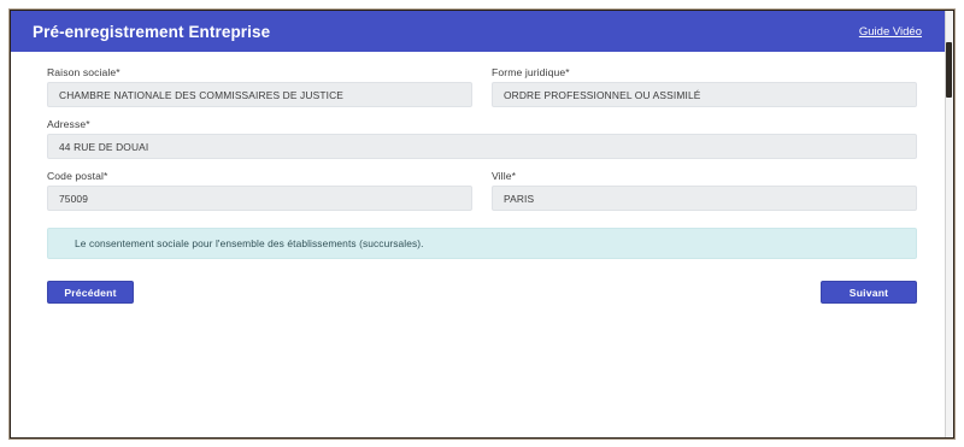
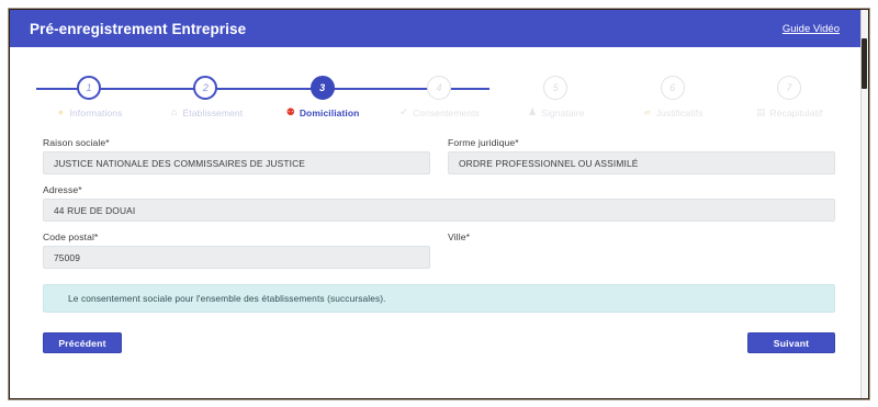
  Pré-enregistrement Entreprise
  Guide Vidéo
+ 1
+ ●
+ Informations
+ 2
+ ⌂
+ Établissement
+ 3
+ ⚉
+ Domiciliation
+ 4
+ ✔
+ 5
+ ♟
+ Signataire
+ 6
+ ▰
+ 7
+ Récapitulatif
  Raison sociale*
- CHAMBRE NATIONALE DES COMMISSAIRES DE JUSTICE
+ JUSTICE NATIONALE DES COMMISSAIRES DE JUSTICE
  Forme juridique*
  ORDRE PROFESSIONNEL OU ASSIMILÉ
  Adresse*
  44 RUE DE DOUAI
  Code postal*
  75009
  Ville*
- PARIS
  Le consentement sociale pour l'ensemble des établissements (succursales).
  Précédent
  Suivant
